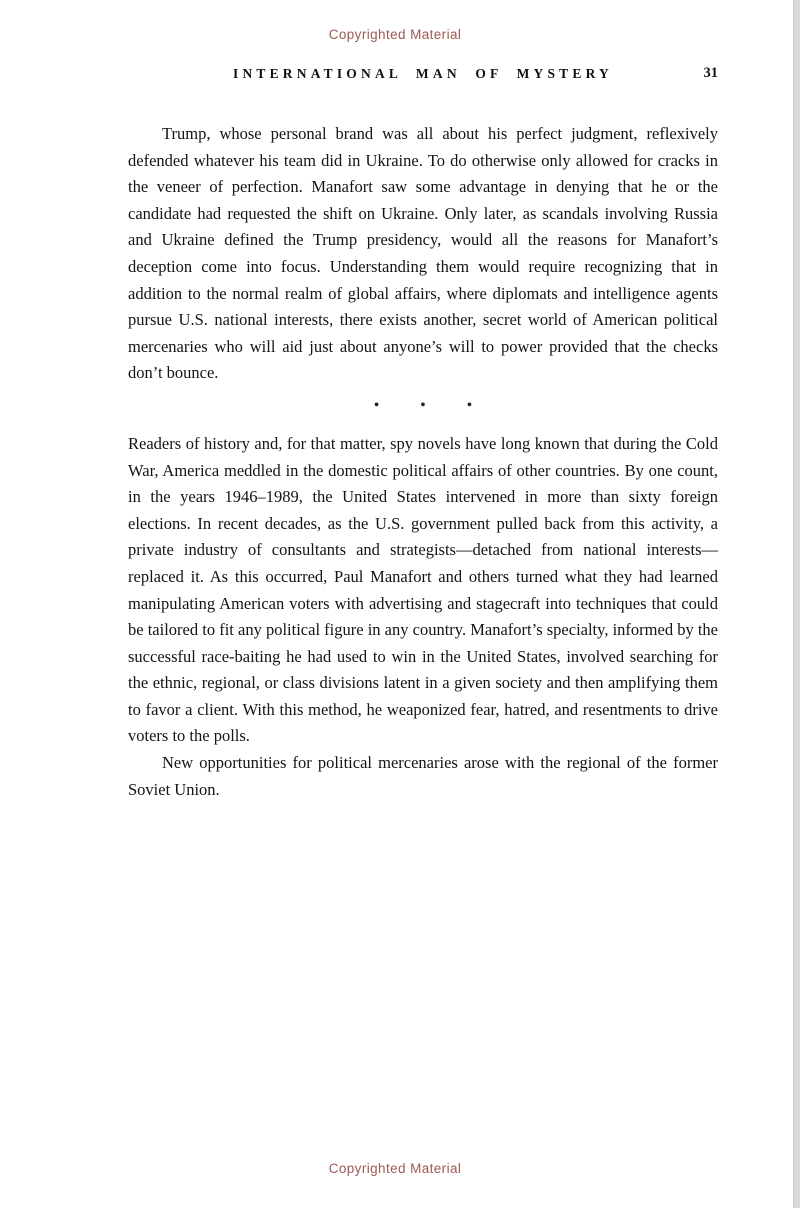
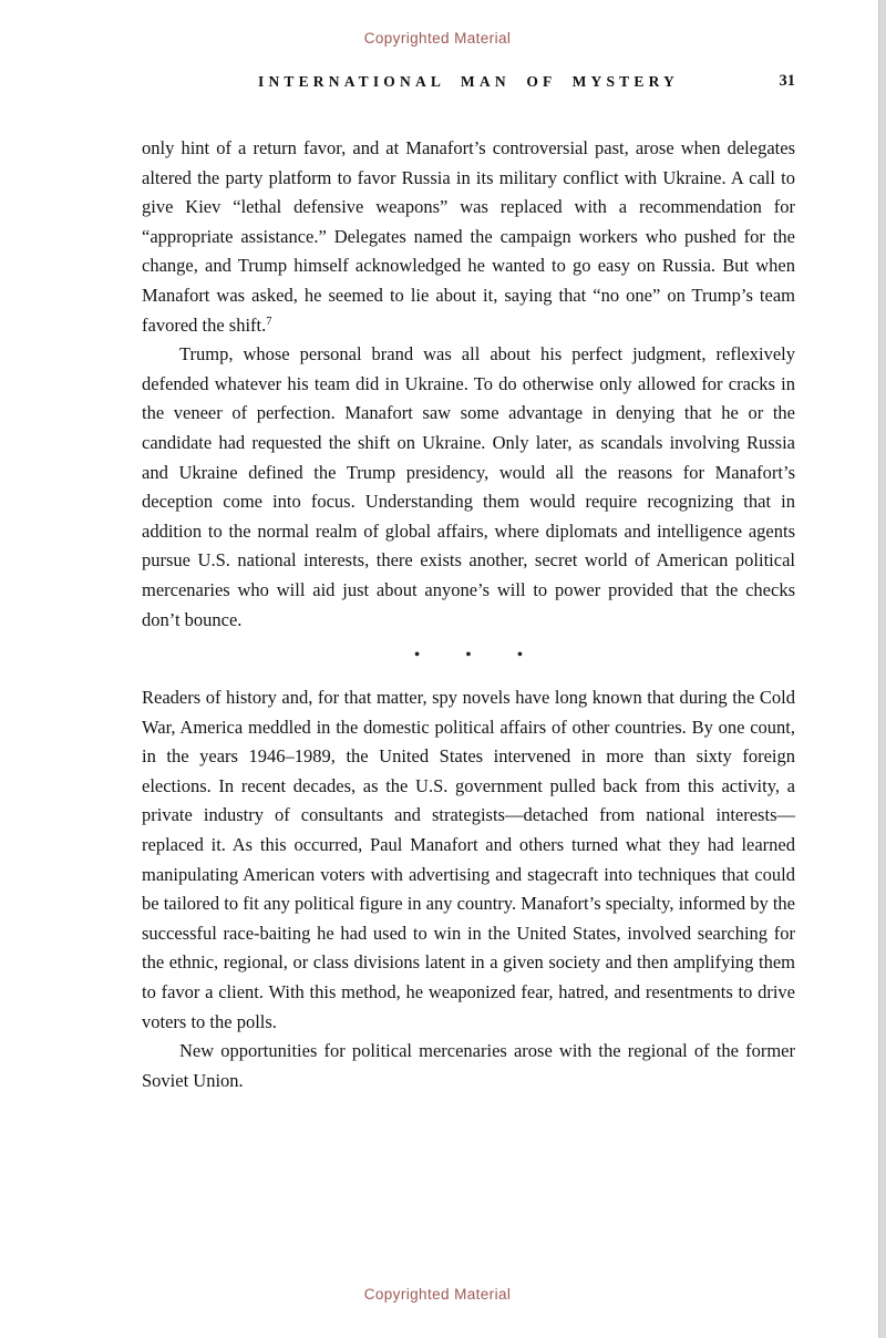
  Copyrighted Material
  INTERNATIONAL MAN OF MYSTERY
  31
+ only hint of a return favor, and at Manafort’s controversial past, arose when delegates altered the party platform to favor Russia in its military conflict with Ukraine. A call to give Kiev “lethal defensive weapons” was replaced with a recommendation for “appropriate assistance.” Delegates named the campaign workers who pushed for the change, and Trump himself acknowledged he wanted to go easy on Russia. But when Manafort was asked, he seemed to lie about it, saying that “no one” on Trump’s team favored the shift.7
  Trump, whose personal brand was all about his perfect judgment, reflexively defended whatever his team did in Ukraine. To do otherwise only allowed for cracks in the veneer of perfection. Manafort saw some advantage in denying that he or the candidate had requested the shift on Ukraine. Only later, as scandals involving Russia and Ukraine defined the Trump presidency, would all the reasons for Manafort’s deception come into focus. Understanding them would require recognizing that in addition to the normal realm of global affairs, where diplomats and intelligence agents pursue U.S. national interests, there exists another, secret world of American political mercenaries who will aid just about anyone’s will to power provided that the checks don’t bounce.
  • • •
  Readers of history and, for that matter, spy novels have long known that during the Cold War, America meddled in the domestic political affairs of other countries. By one count, in the years 1946–1989, the United States intervened in more than sixty foreign elections. In recent decades, as the U.S. government pulled back from this activity, a private industry of consultants and strategists—detached from national interests—replaced it. As this occurred, Paul Manafort and others turned what they had learned manipulating American voters with advertising and stagecraft into techniques that could be tailored to fit any political figure in any country. Manafort’s specialty, informed by the successful race-baiting he had used to win in the United States, involved searching for the ethnic, regional, or class divisions latent in a given society and then amplifying them to favor a client. With this method, he weaponized fear, hatred, and resentments to drive voters to the polls.
  New opportunities for political mercenaries arose with the regional of the former Soviet Union.
  Copyrighted Material
